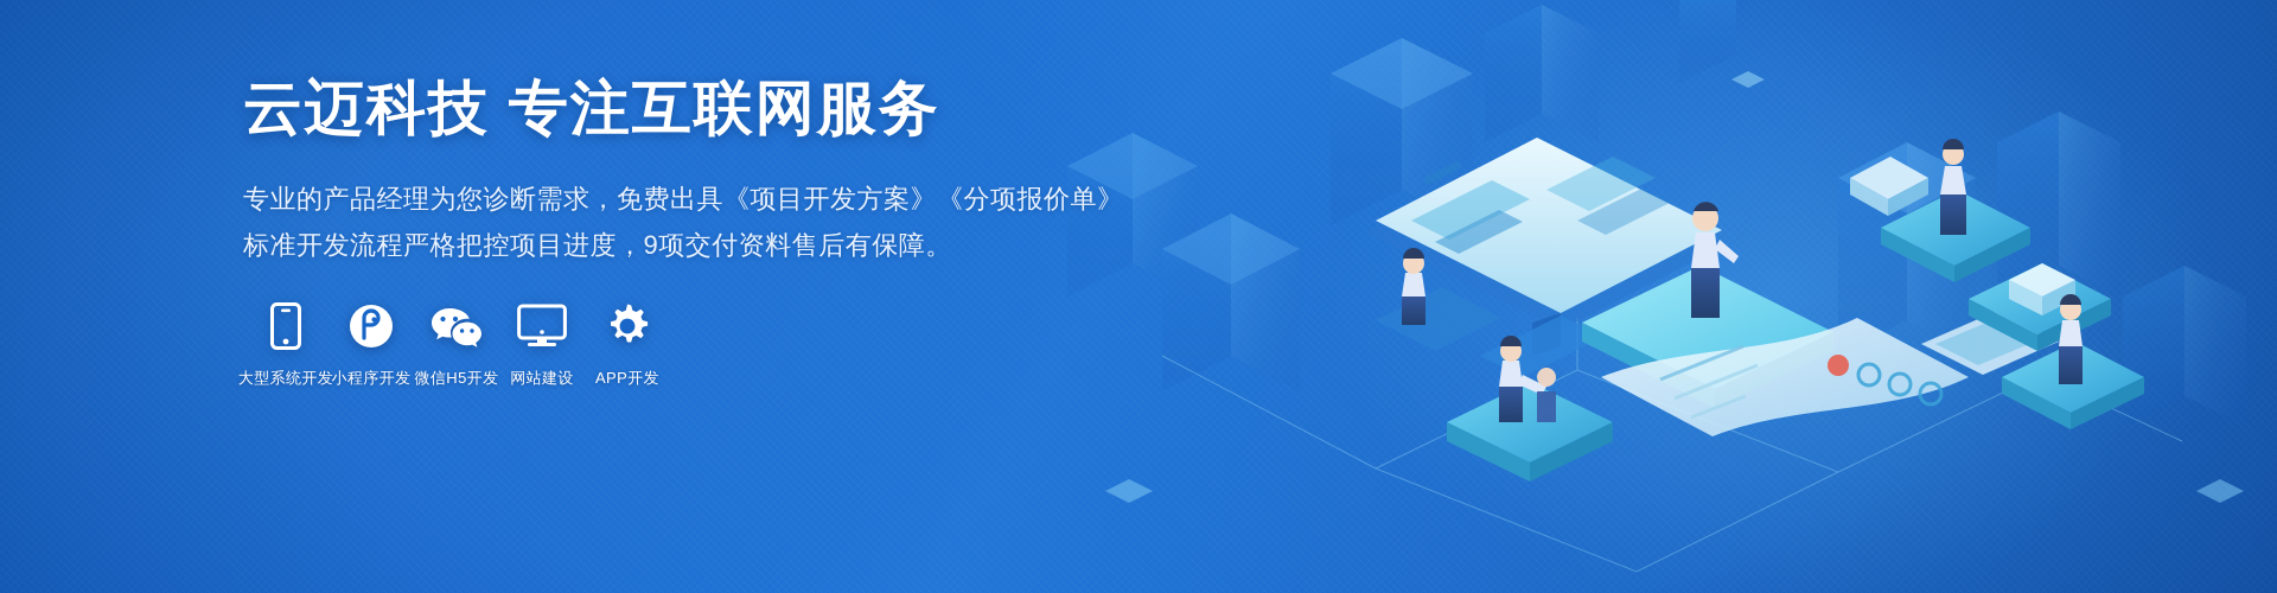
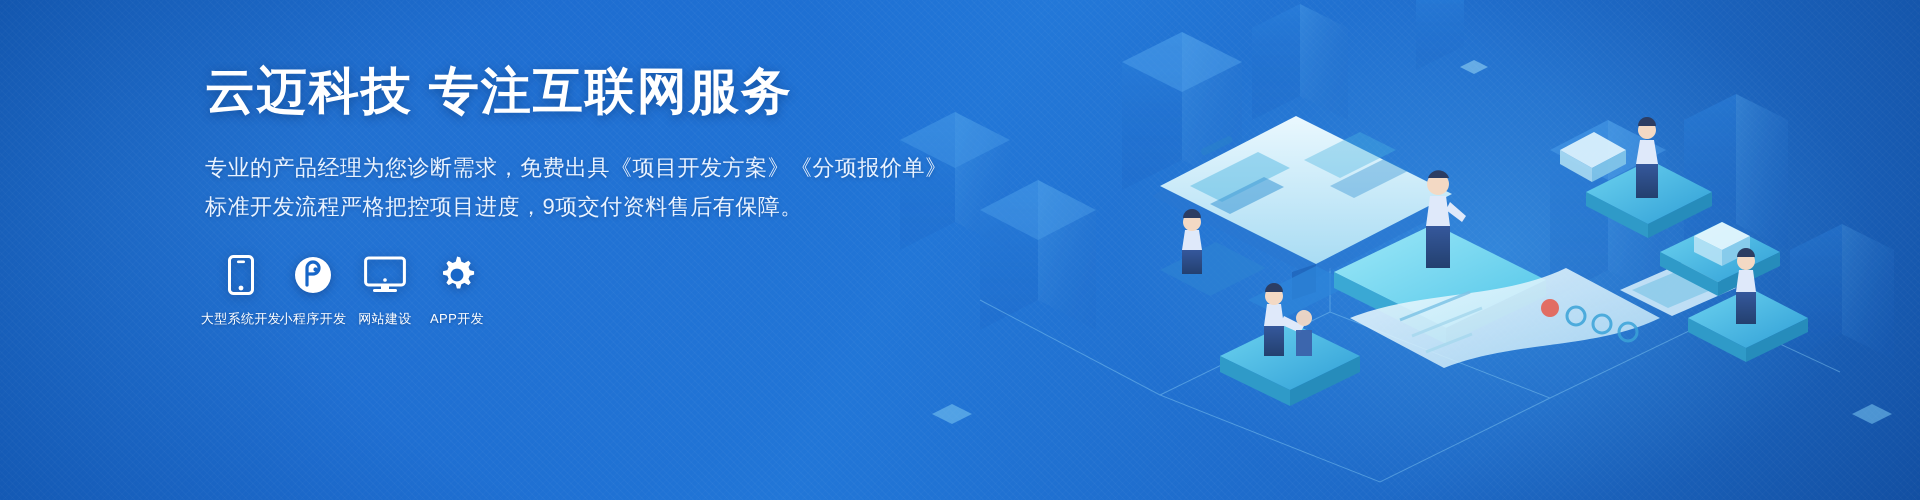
  云迈科技 专注互联网服务
  专业的产品经理为您诊断需求，免费出具《项目开发方案》《分项报价单》
  标准开发流程严格把控项目进度，9项交付资料售后有保障。
  大型系统开发
  小程序开发
- 微信H5开发
  网站建设
  APP开发
